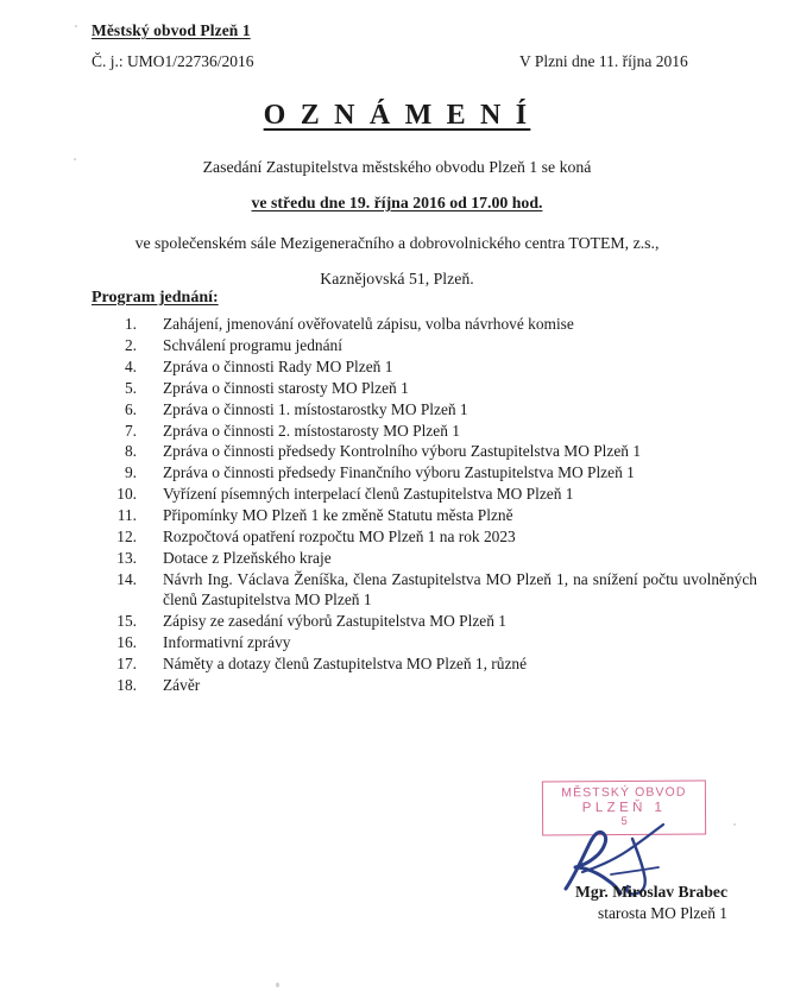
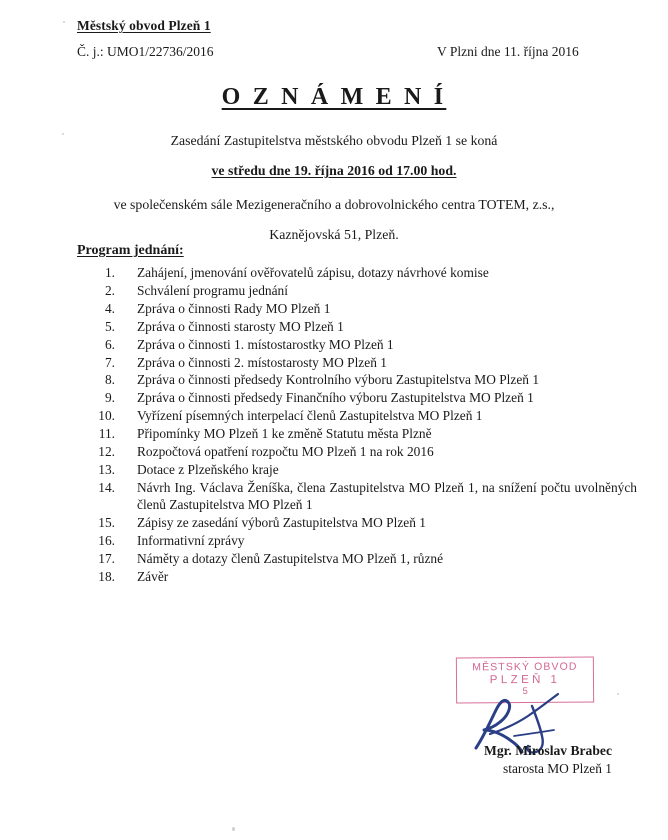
  Městský obvod Plzeň 1
  Č. j.: UMO1/22736/2016
  V Plzni dne 11. října 2016
  O Z N Á M E N Í
  Zasedání Zastupitelstva městského obvodu Plzeň 1 se koná
  ve středu dne 19. října 2016 od 17.00 hod.
  ve společenském sále Mezigeneračního a dobrovolnického centra TOTEM, z.s.,
  Kaznějovská 51, Plzeň.
  Program jednání:
  1.
- Zahájení, jmenování ověřovatelů zápisu, volba návrhové komise
+ Zahájení, jmenování ověřovatelů zápisu, dotazy návrhové komise
  2.
  Schválení programu jednání
  4.
  Zpráva o činnosti Rady MO Plzeň 1
  5.
  Zpráva o činnosti starosty MO Plzeň 1
  6.
  Zpráva o činnosti 1. místostarostky MO Plzeň 1
  7.
  Zpráva o činnosti 2. místostarosty MO Plzeň 1
  8.
  Zpráva o činnosti předsedy Kontrolního výboru Zastupitelstva MO Plzeň 1
  9.
  Zpráva o činnosti předsedy Finančního výboru Zastupitelstva MO Plzeň 1
  10.
  Vyřízení písemných interpelací členů Zastupitelstva MO Plzeň 1
  11.
  Připomínky MO Plzeň 1 ke změně Statutu města Plzně
  12.
- Rozpočtová opatření rozpočtu MO Plzeň 1 na rok 2023
+ Rozpočtová opatření rozpočtu MO Plzeň 1 na rok 2016
  13.
  Dotace z Plzeňského kraje
  14.
  Návrh Ing. Václava Ženíška, člena Zastupitelstva MO Plzeň 1, na snížení počtu uvolněných členů Zastupitelstva MO Plzeň 1
  15.
  Zápisy ze zasedání výborů Zastupitelstva MO Plzeň 1
  16.
  Informativní zprávy
  17.
  Náměty a dotazy členů Zastupitelstva MO Plzeň 1, různé
  18.
  Závěr
  MĚSTSKÝ OBVOD
  PLZEŇ 1
  5
  Mgr. Miroslav Brabec
  starosta MO Plzeň 1
